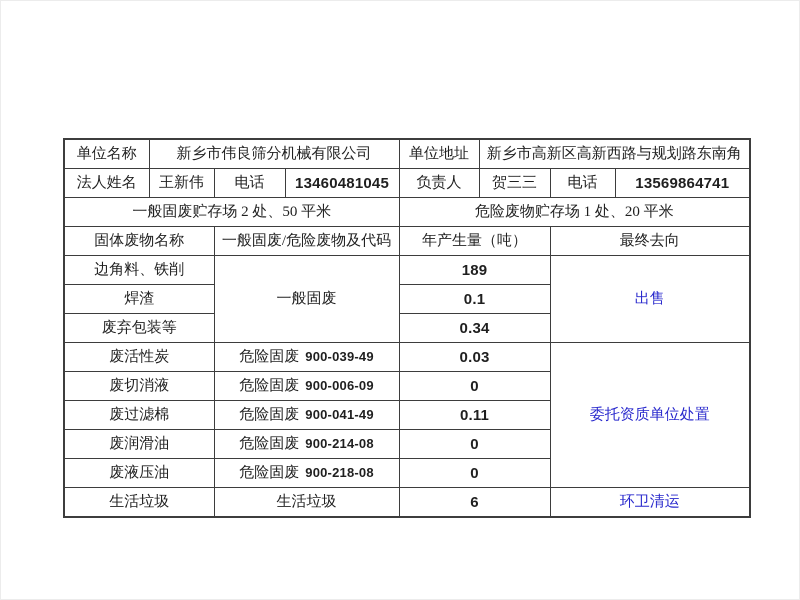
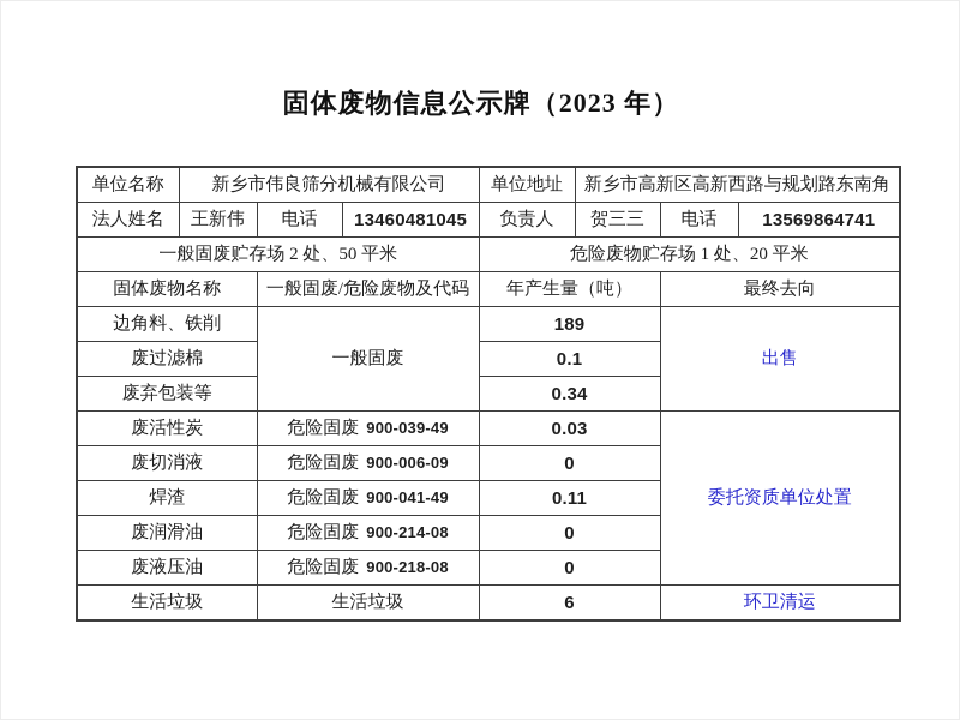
+ 固体废物信息公示牌（2023 年）
  单位名称	新乡市伟良筛分机械有限公司	单位地址	新乡市高新区高新西路与规划路东南角
  法人姓名	王新伟	电话	13460481045	负责人	贺三三	电话	13569864741
  一般固废贮存场 2 处、50 平米	危险废物贮存场 1 处、20 平米
  固体废物名称	一般固废/危险废物及代码	年产生量（吨）	最终去向
  边角料、铁削	一般固废	189	出售
- 焊渣	0.1
+ 废过滤棉	0.1
  废弃包装等	0.34
  废活性炭	危险固废 900-039-49	0.03	委托资质单位处置
  废切消液	危险固废 900-006-09	0
- 废过滤棉	危险固废 900-041-49	0.11
+ 焊渣	危险固废 900-041-49	0.11
  废润滑油	危险固废 900-214-08	0
  废液压油	危险固废 900-218-08	0
  生活垃圾	生活垃圾	6	环卫清运
